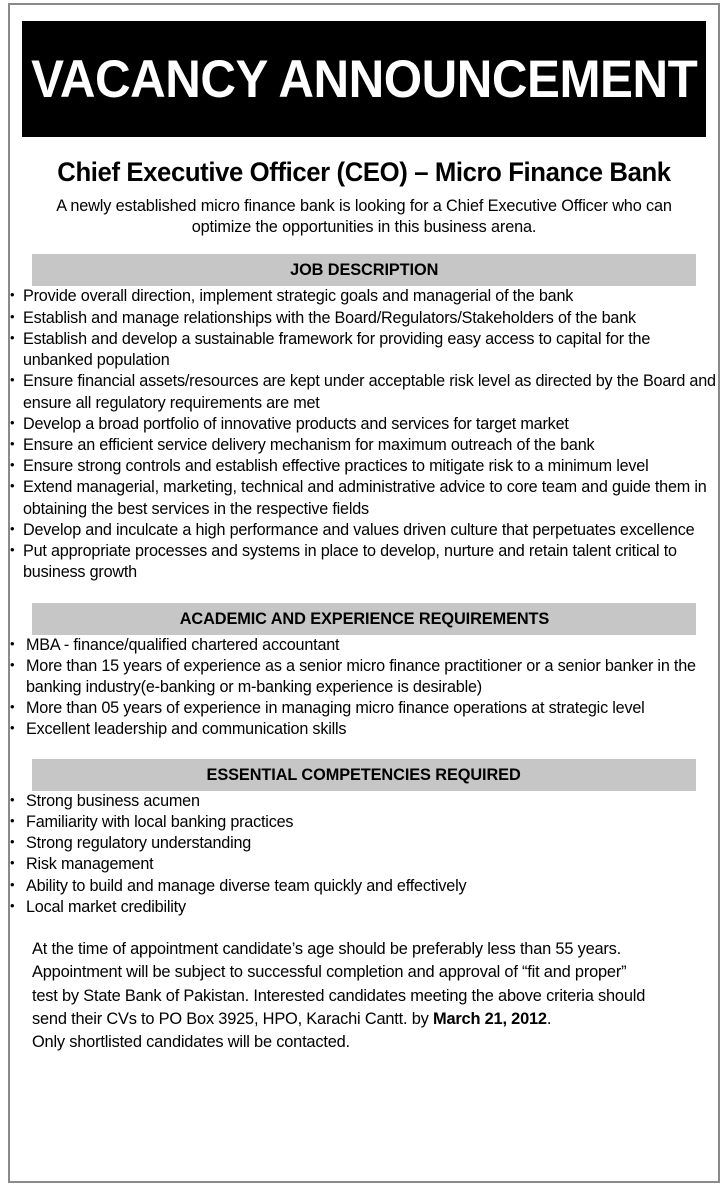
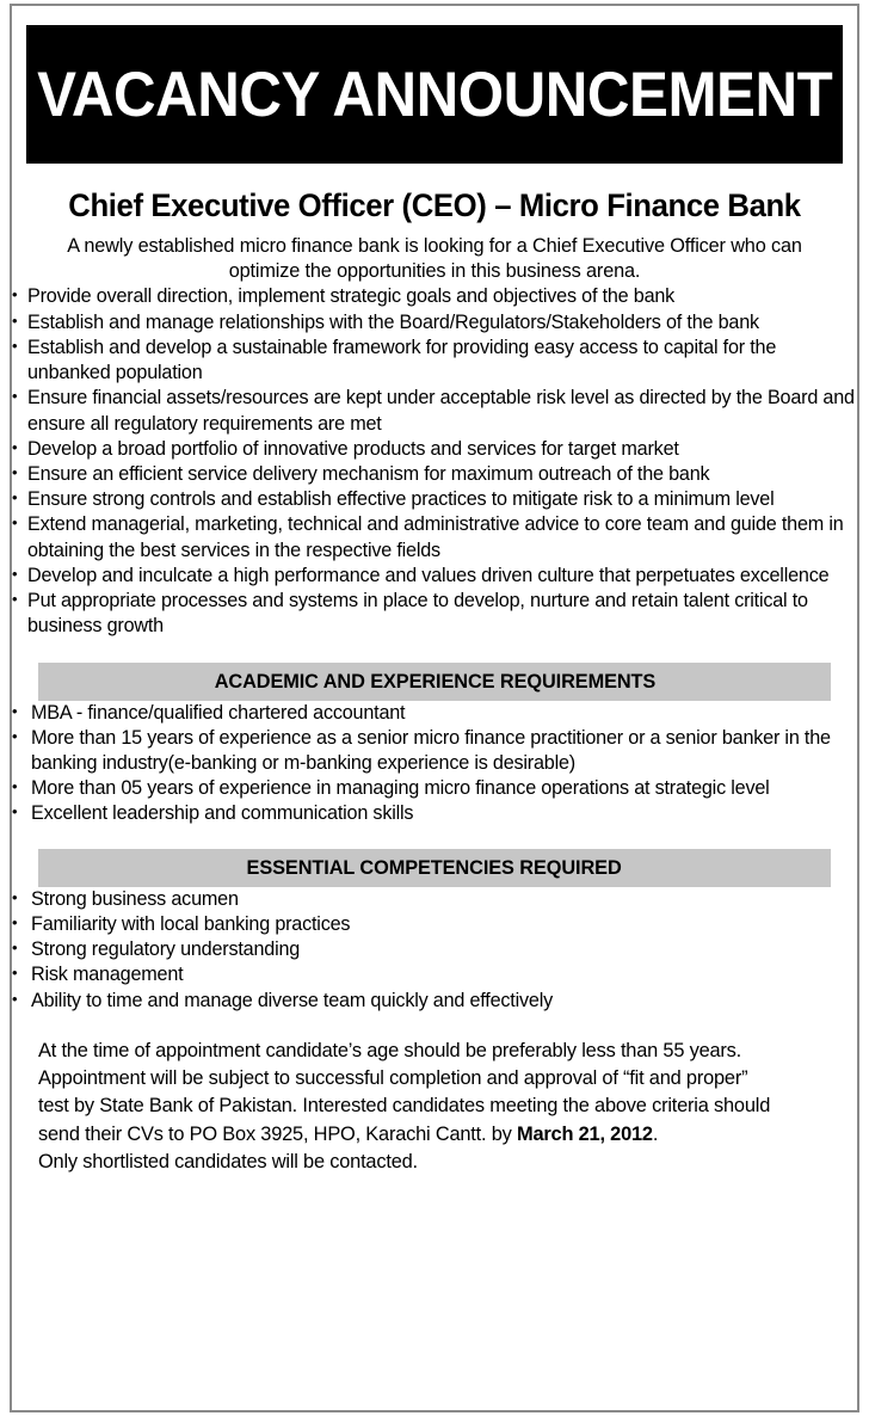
  VACANCY ANNOUNCEMENT
  Chief Executive Officer (CEO) – Micro Finance Bank
  A newly established micro finance bank is looking for a Chief Executive Officer who can optimize the opportunities in this business arena.
- JOB DESCRIPTION
- Provide overall direction, implement strategic goals and managerial of the bank
+ Provide overall direction, implement strategic goals and objectives of the bank
  Establish and manage relationships with the Board/Regulators/Stakeholders of the bank
  Establish and develop a sustainable framework for providing easy access to capital for the unbanked population
  Ensure financial assets/resources are kept under acceptable risk level as directed by the Board and ensure all regulatory requirements are met
  Develop a broad portfolio of innovative products and services for target market
  Ensure an efficient service delivery mechanism for maximum outreach of the bank
  Ensure strong controls and establish effective practices to mitigate risk to a minimum level
  Extend managerial, marketing, technical and administrative advice to core team and guide them in obtaining the best services in the respective fields
  Develop and inculcate a high performance and values driven culture that perpetuates excellence
  Put appropriate processes and systems in place to develop, nurture and retain talent critical to business growth
  ACADEMIC AND EXPERIENCE REQUIREMENTS
  MBA - finance/qualified chartered accountant
  More than 15 years of experience as a senior micro finance practitioner or a senior banker in the banking industry(e-banking or m-banking experience is desirable)
  More than 05 years of experience in managing micro finance operations at strategic level
  Excellent leadership and communication skills
  ESSENTIAL COMPETENCIES REQUIRED
  Strong business acumen
  Familiarity with local banking practices
  Strong regulatory understanding
  Risk management
- Ability to build and manage diverse team quickly and effectively
+ Ability to time and manage diverse team quickly and effectively
- Local market credibility
  At the time of appointment candidate’s age should be preferably less than 55 years.
  Appointment will be subject to successful completion and approval of “fit and proper”
  test by State Bank of Pakistan. Interested candidates meeting the above criteria should
  send their CVs to PO Box 3925, HPO, Karachi Cantt. by March 21, 2012.
  Only shortlisted candidates will be contacted.
